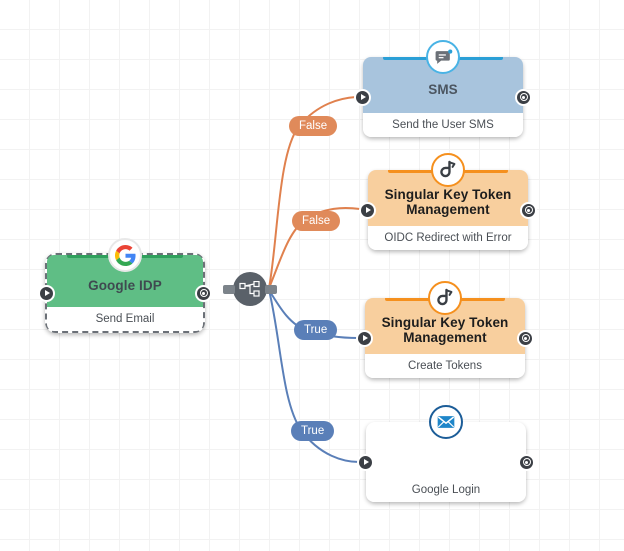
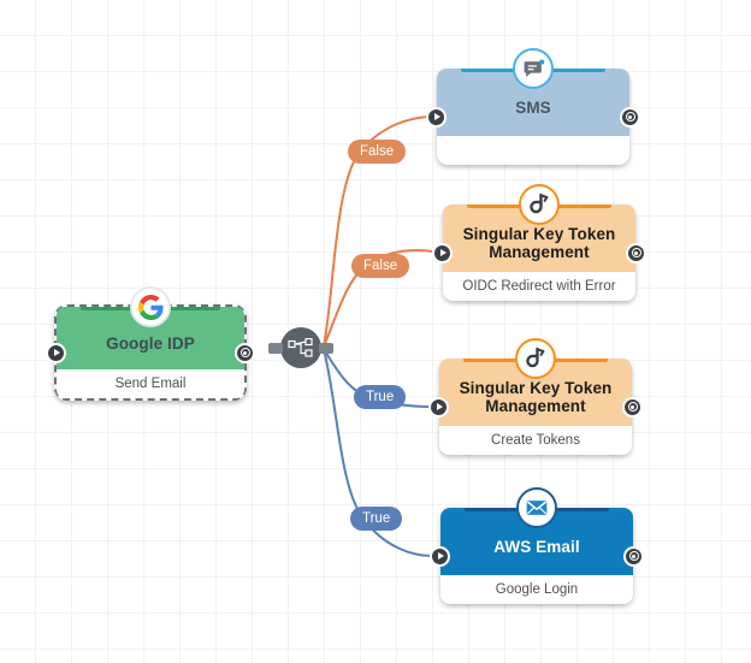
  False
  False
  True
  True
  Google IDP
  Send Email
  SMS
- Send the User SMS
  Singular Key Token Management
  OIDC Redirect with Error
  Singular Key Token Management
  Create Tokens
+ AWS Email
  Google Login
